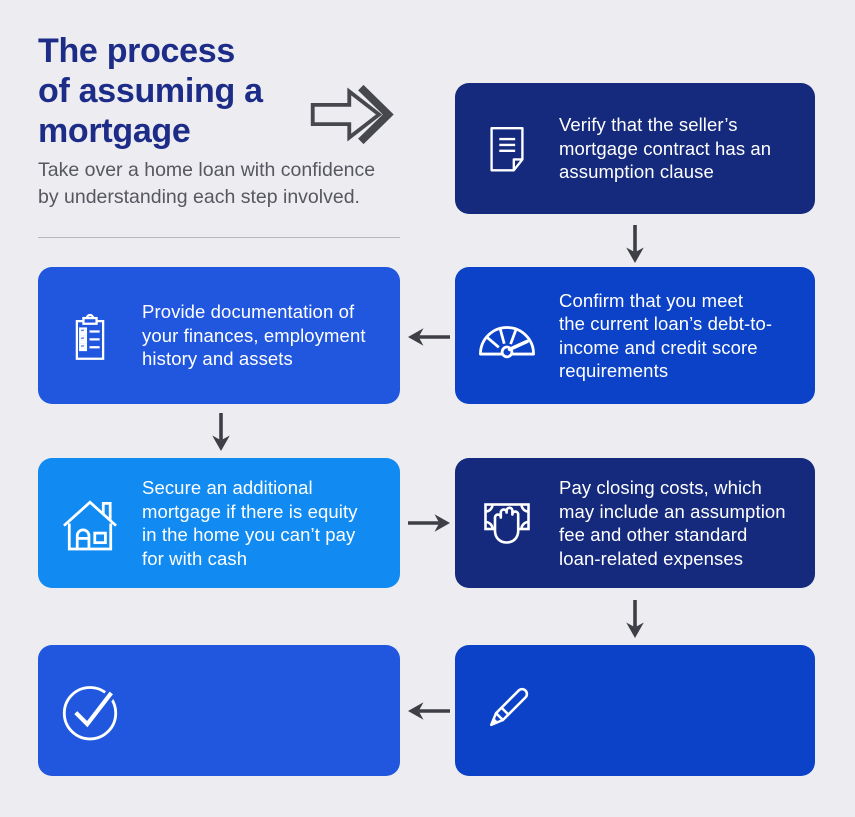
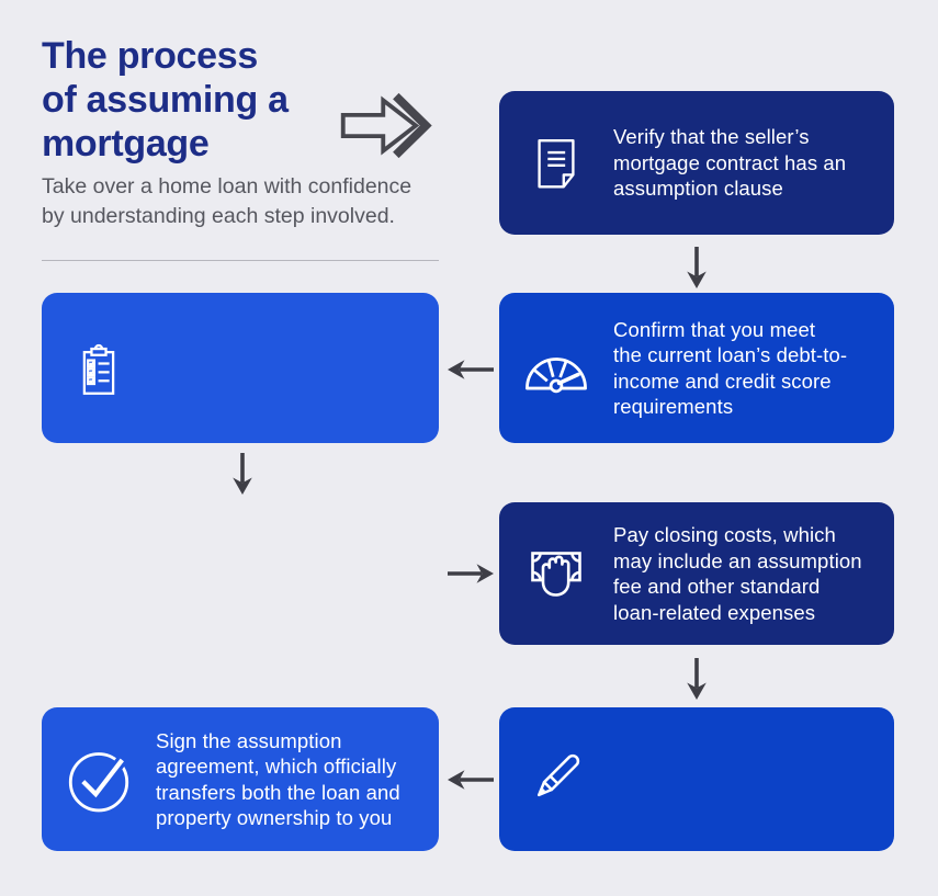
  The process
  of assuming a
  mortgage
  Take over a home loan with confidence
  by understanding each step involved.
  Verify that the seller’s
  mortgage contract has an
  assumption clause
  Confirm that you meet
  the current loan’s debt-to-
  income and credit score
  requirements
- Provide documentation of
- your finances, employment
- history and assets
- Secure an additional
- mortgage if there is equity
- in the home you can’t pay
- for with cash
  Pay closing costs, which
  may include an assumption
  fee and other standard
  loan-related expenses
+ Sign the assumption
+ agreement, which officially
+ transfers both the loan and
+ property ownership to you
